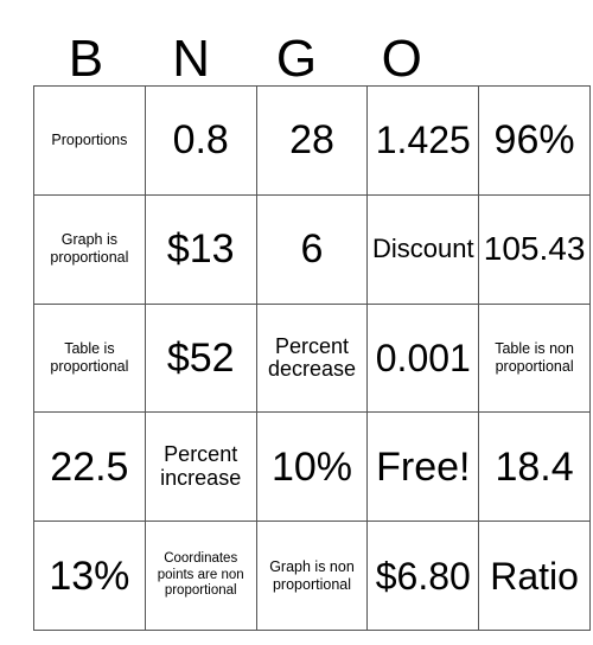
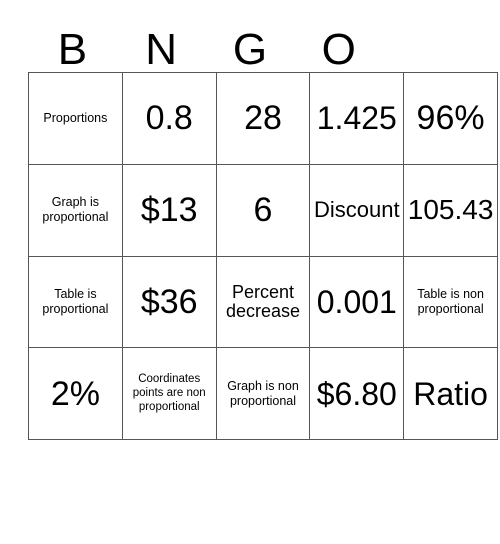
  B
  N
  G
  O
  Proportions	0.8	28	1.425	96%
  Graph is proportional	$13	6	Discount	105.43
- Table is proportional	$52	Percent decrease	0.001	Table is non proportional
+ Table is proportional	$36	Percent decrease	0.001	Table is non proportional
- 22.5	Percent increase	10%	Free!	18.4
- 13%	Coordinates points are non proportional	Graph is non proportional	$6.80	Ratio
+ 2%	Coordinates points are non proportional	Graph is non proportional	$6.80	Ratio
